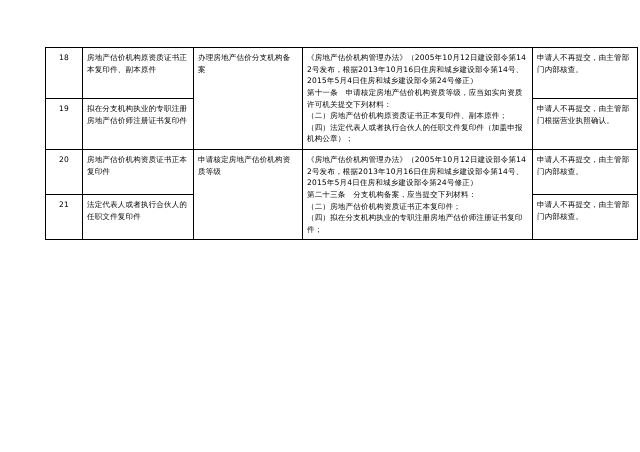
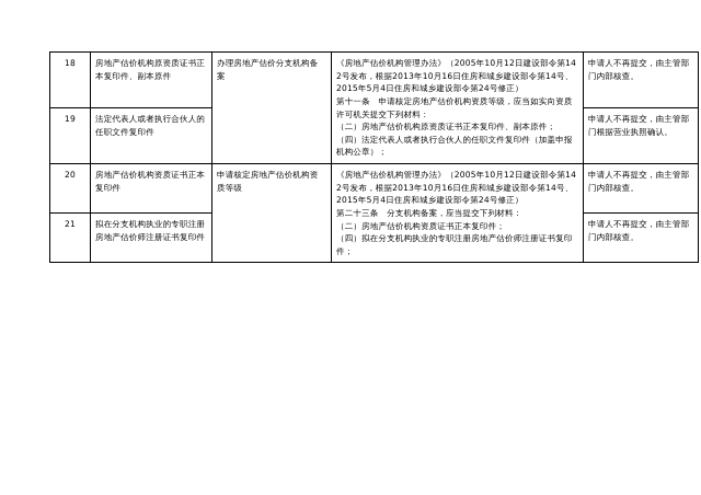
  18	房地产估价机构原资质证书正本复印件、副本原件	办理房地产估价分支机构备案	《房地产估价机构管理办法》（2005年10月12日建设部令第142号发布，根据2013年10月16日住房和城乡建设部令第14号、2015年5月4日住房和城乡建设部令第24号修正） 第十一条 申请核定房地产估价机构资质等级，应当如实向资质许可机关提交下列材料： （二）房地产估价机构原资质证书正本复印件、副本原件； （四）法定代表人或者执行合伙人的任职文件复印件（加盖申报机构公章）；	申请人不再提交，由主管部门内部核查。
- 19	拟在分支机构执业的专职注册房地产估价师注册证书复印件	申请人不再提交，由主管部门根据营业执照确认。
+ 19	法定代表人或者执行合伙人的任职文件复印件	申请人不再提交，由主管部门根据营业执照确认。
  20	房地产估价机构资质证书正本复印件	申请核定房地产估价机构资质等级	《房地产估价机构管理办法》（2005年10月12日建设部令第142号发布，根据2013年10月16日住房和城乡建设部令第14号、2015年5月4日住房和城乡建设部令第24号修正） 第二十三条 分支机构备案，应当提交下列材料： （二）房地产估价机构资质证书正本复印件； （四）拟在分支机构执业的专职注册房地产估价师注册证书复印件；	申请人不再提交，由主管部门内部核查。
- 21	法定代表人或者执行合伙人的任职文件复印件	申请人不再提交，由主管部门内部核查。
+ 21	拟在分支机构执业的专职注册房地产估价师注册证书复印件	申请人不再提交，由主管部门内部核查。
